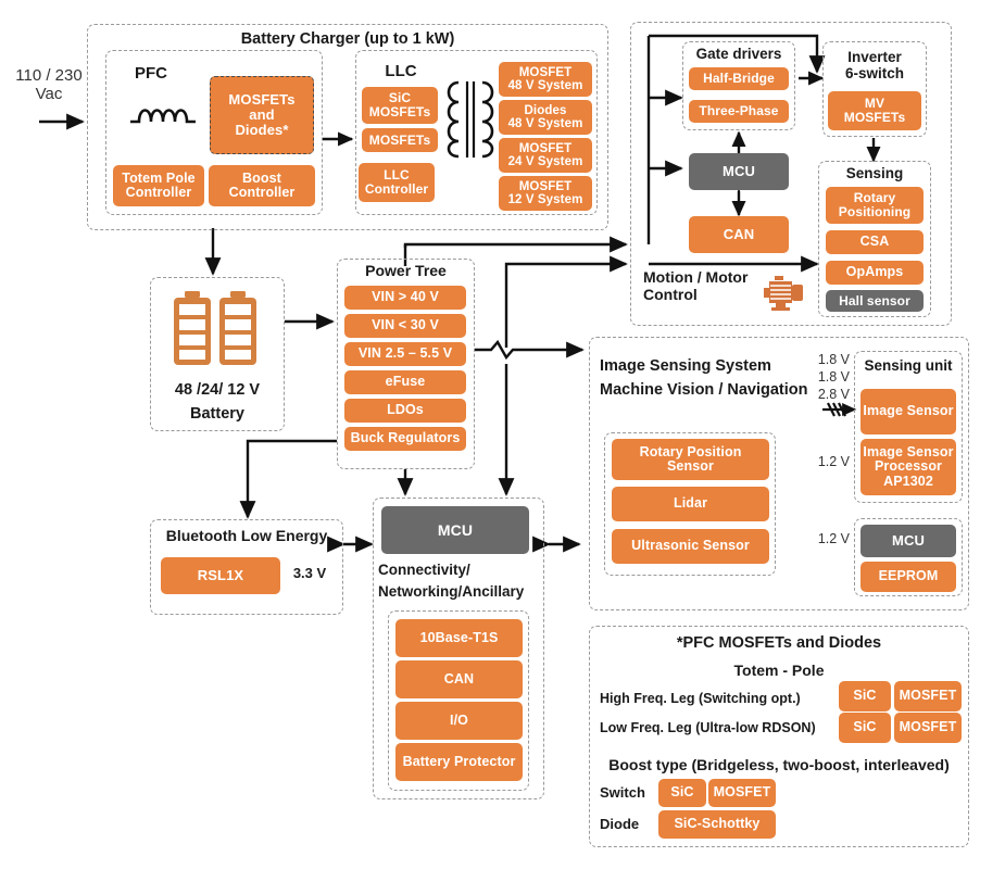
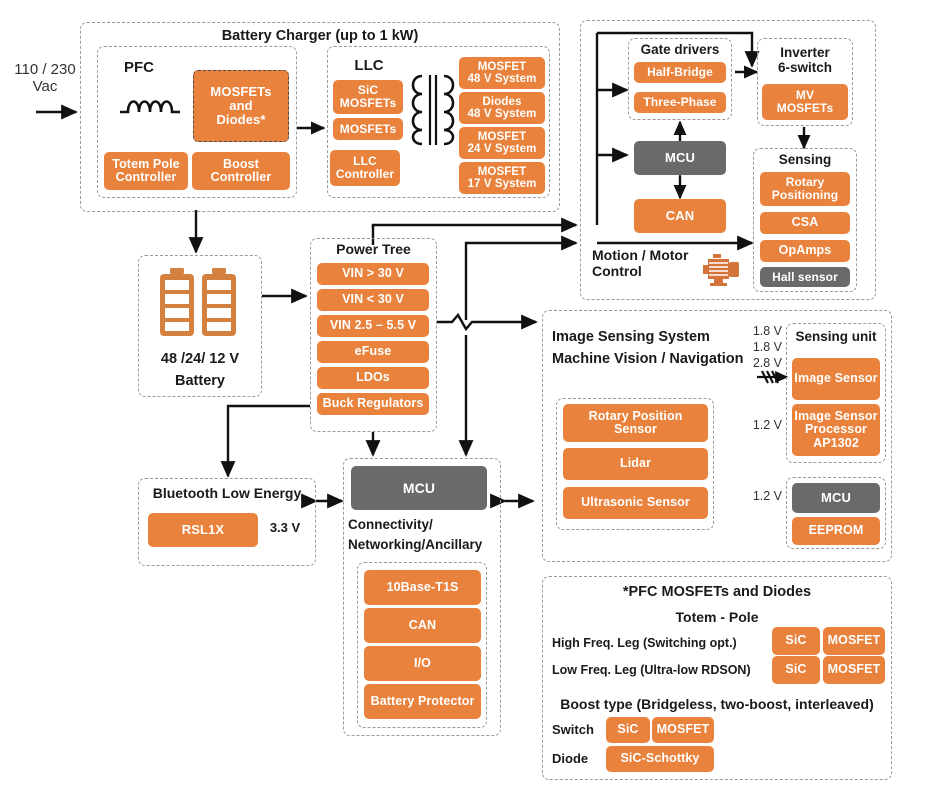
  110 / 230
  Vac
  Battery Charger (up to 1 kW)
  PFC
  MOSFETs
  and
  Diodes*
  Totem Pole
  Controller
  Boost
  Controller
  LLC
  SiC
  MOSFETs
  MOSFETs
  LLC
  Controller
  MOSFET
  48 V System
  Diodes
  48 V System
  MOSFET
  24 V System
  MOSFET
- 12 V System
+ 17 V System
  Gate drivers
  Half-Bridge
  Three-Phase
  MCU
  CAN
  Inverter
  6-switch
  MV
  MOSFETs
  Sensing
  Rotary
  Positioning
  CSA
  OpAmps
  Hall sensor
  Motion / Motor
  Control
  48 /24/ 12 V
  Battery
  Power Tree
- VIN > 40 V
+ VIN > 30 V
  VIN < 30 V
  VIN 2.5 – 5.5 V
  eFuse
  LDOs
  Buck Regulators
  Bluetooth Low Energy
  RSL1X
  3.3 V
  MCU
  Connectivity/
  Networking/Ancillary
  10Base-T1S
  CAN
  I/O
  Battery Protector
  Image Sensing System
  Machine Vision / Navigation
  Rotary Position
  Sensor
  Lidar
  Ultrasonic Sensor
  1.8 V
  1.8 V
  2.8 V
  1.2 V
  1.2 V
  Sensing unit
  Image Sensor
  Image Sensor
  Processor
  AP1302
  MCU
  EEPROM
  *PFC MOSFETs and Diodes
  Totem - Pole
  High Freq. Leg (Switching opt.)
  SiC
  MOSFET
  Low Freq. Leg (Ultra-low RDSON)
  SiC
  MOSFET
  Boost type (Bridgeless, two-boost, interleaved)
  Switch
  SiC
  MOSFET
  Diode
  SiC-Schottky
